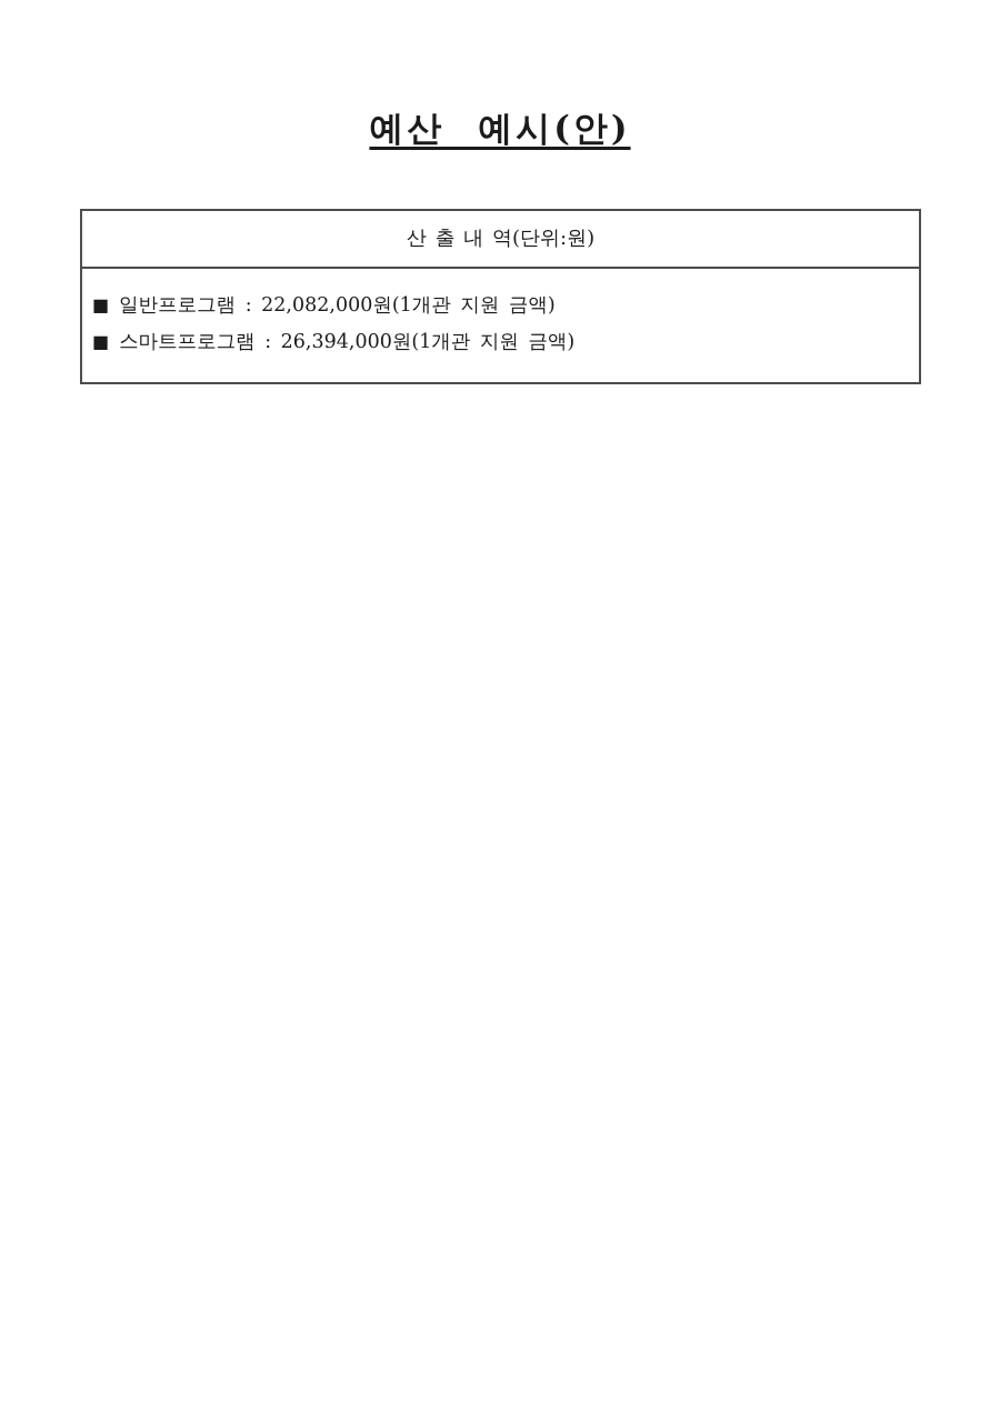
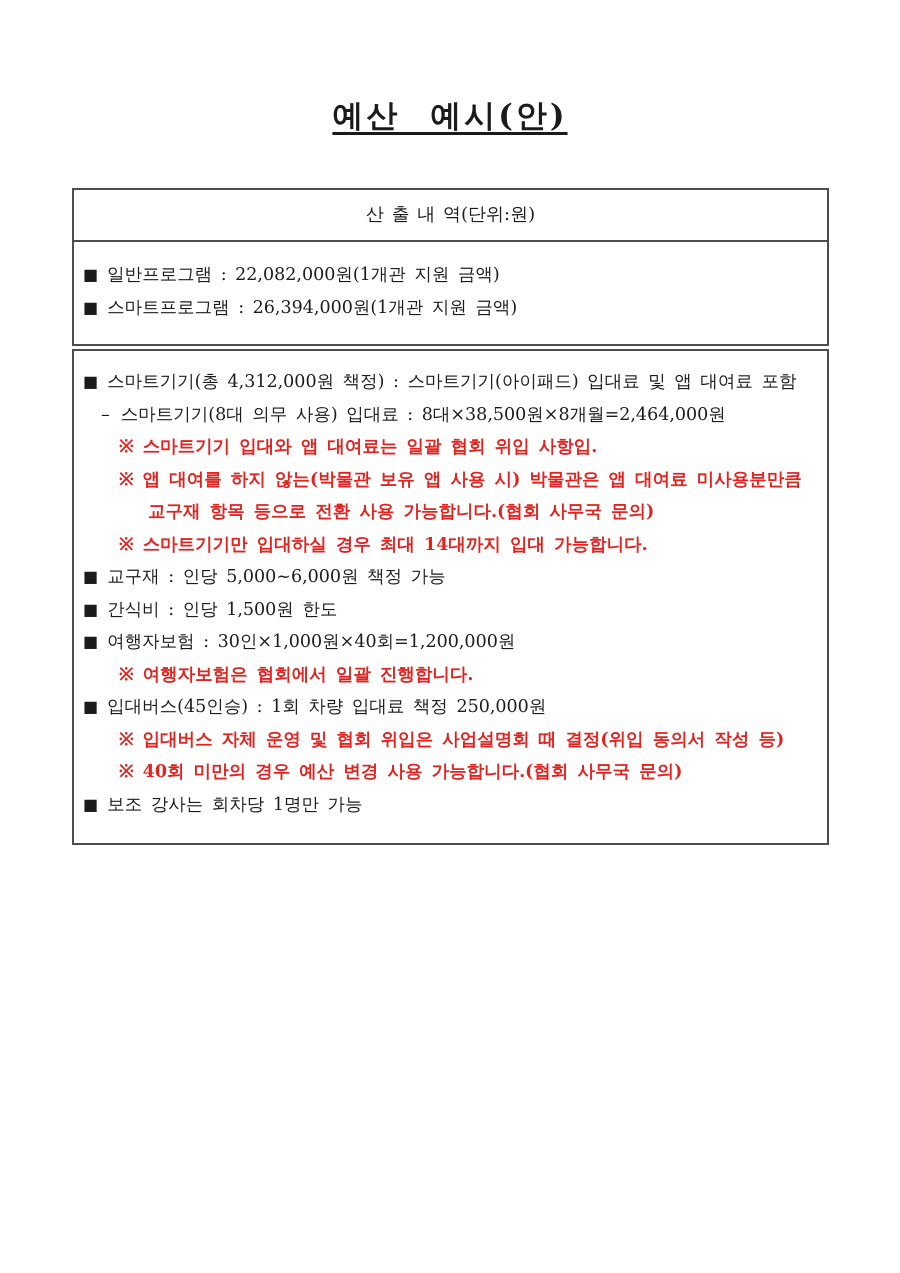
  예산 예시(안)
  산 출 내 역(단위:원)
  ■ 일반프로그램 : 22,082,000원(1개관 지원 금액)
  ■ 스마트프로그램 : 26,394,000원(1개관 지원 금액)
+ ■ 스마트기기(총 4,312,000원 책정) : 스마트기기(아이패드) 입대료 및 앱 대여료 포함
+ – 스마트기기(8대 의무 사용) 입대료 : 8대×38,500원×8개월=2,464,000원
+ ※ 스마트기기 입대와 앱 대여료는 일괄 협회 위입 사항입.
+ ※ 앱 대여를 하지 않는(박물관 보유 앱 사용 시) 박물관은 앱 대여료 미사용분만큼
+ 교구재 항목 등으로 전환 사용 가능합니다.(협회 사무국 문의)
+ ※ 스마트기기만 입대하실 경우 최대 14대까지 입대 가능합니다.
+ ■ 교구재 : 인당 5,000~6,000원 책정 가능
+ ■ 간식비 : 인당 1,500원 한도
+ ■ 여행자보험 : 30인×1,000원×40회=1,200,000원
+ ※ 여행자보험은 협회에서 일괄 진행합니다.
+ ■ 입대버스(45인승) : 1회 차량 입대료 책정 250,000원
+ ※ 입대버스 자체 운영 및 협회 위입은 사업설명회 때 결정(위입 동의서 작성 등)
+ ※ 40회 미만의 경우 예산 변경 사용 가능합니다.(협회 사무국 문의)
+ ■ 보조 강사는 회차당 1명만 가능
